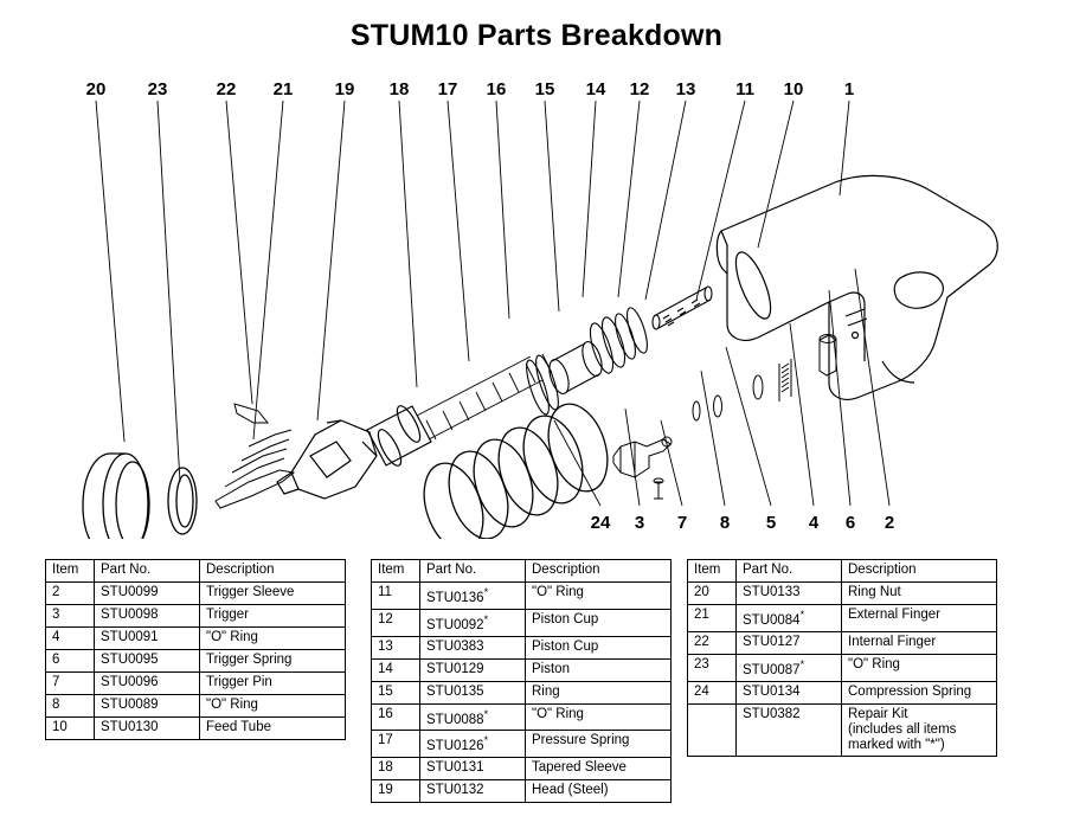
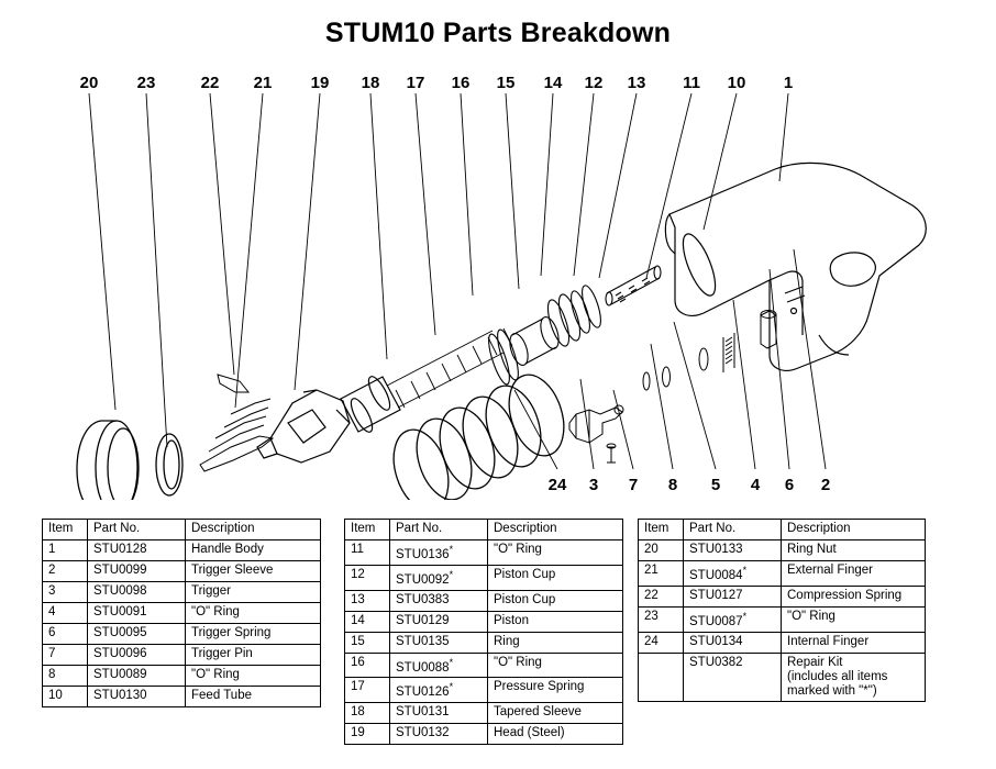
  STUM10 Parts Breakdown
  20
  23
  22
  21
  19
  18
  17
  16
  15
  14
  12
  13
  11
  10
  1
  24
  3
  7
  8
  5
  4
  6
  2
  Item	Part No.	Description
+ 1	STU0128	Handle Body
  2	STU0099	Trigger Sleeve
  3	STU0098	Trigger
  4	STU0091	"O" Ring
  6	STU0095	Trigger Spring
  7	STU0096	Trigger Pin
  8	STU0089	"O" Ring
  10	STU0130	Feed Tube
  Item	Part No.	Description
  11	STU0136*	"O" Ring
  12	STU0092*	Piston Cup
  13	STU0383	Piston Cup
  14	STU0129	Piston
  15	STU0135	Ring
  16	STU0088*	"O" Ring
  17	STU0126*	Pressure Spring
  18	STU0131	Tapered Sleeve
  19	STU0132	Head (Steel)
  Item	Part No.	Description
  20	STU0133	Ring Nut
  21	STU0084*	External Finger
- 22	STU0127	Internal Finger
+ 22	STU0127	Compression Spring
  23	STU0087*	"O" Ring
- 24	STU0134	Compression Spring
+ 24	STU0134	Internal Finger
  	STU0382	Repair Kit(includes all itemsmarked with "*")
